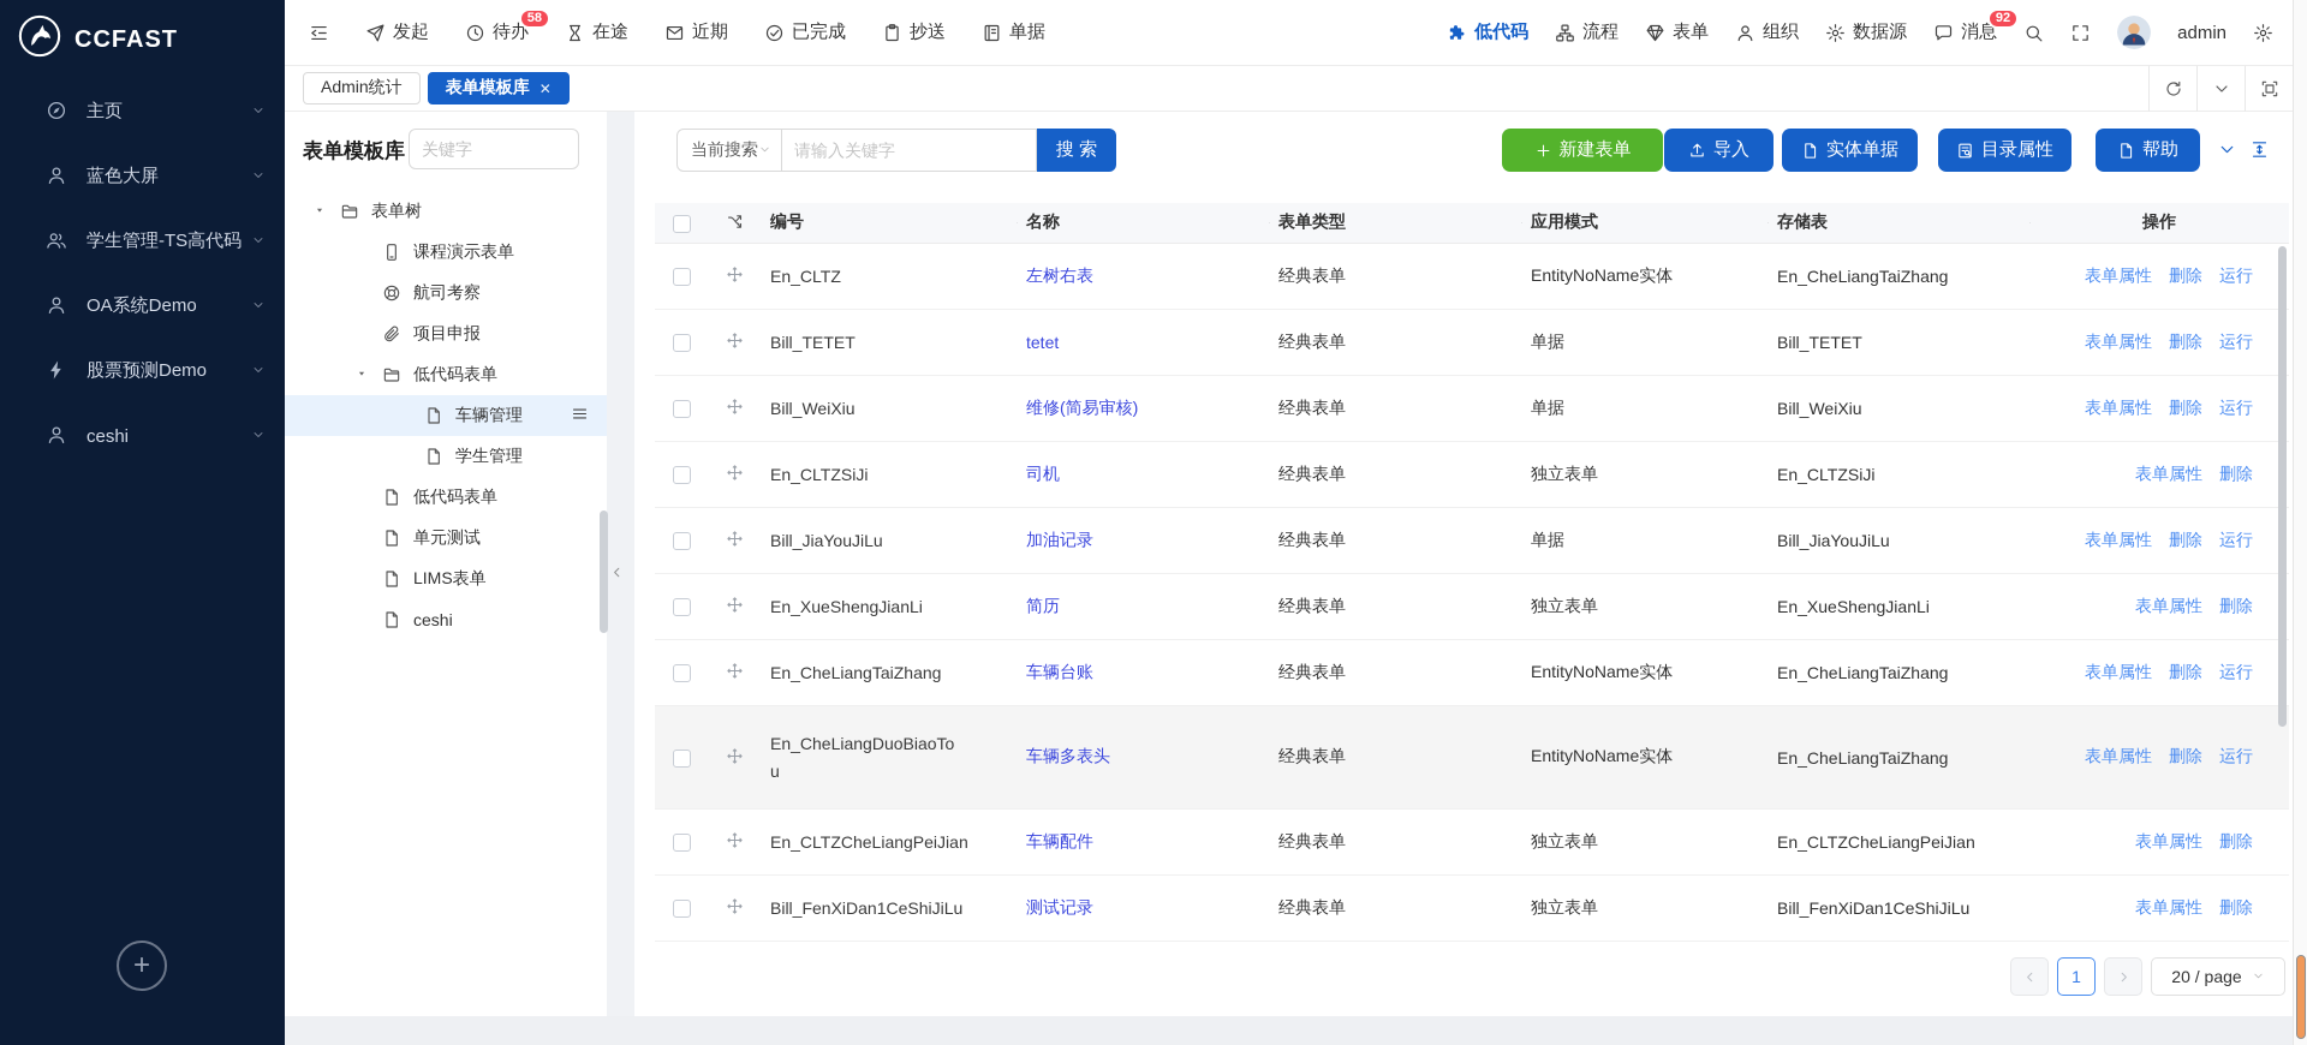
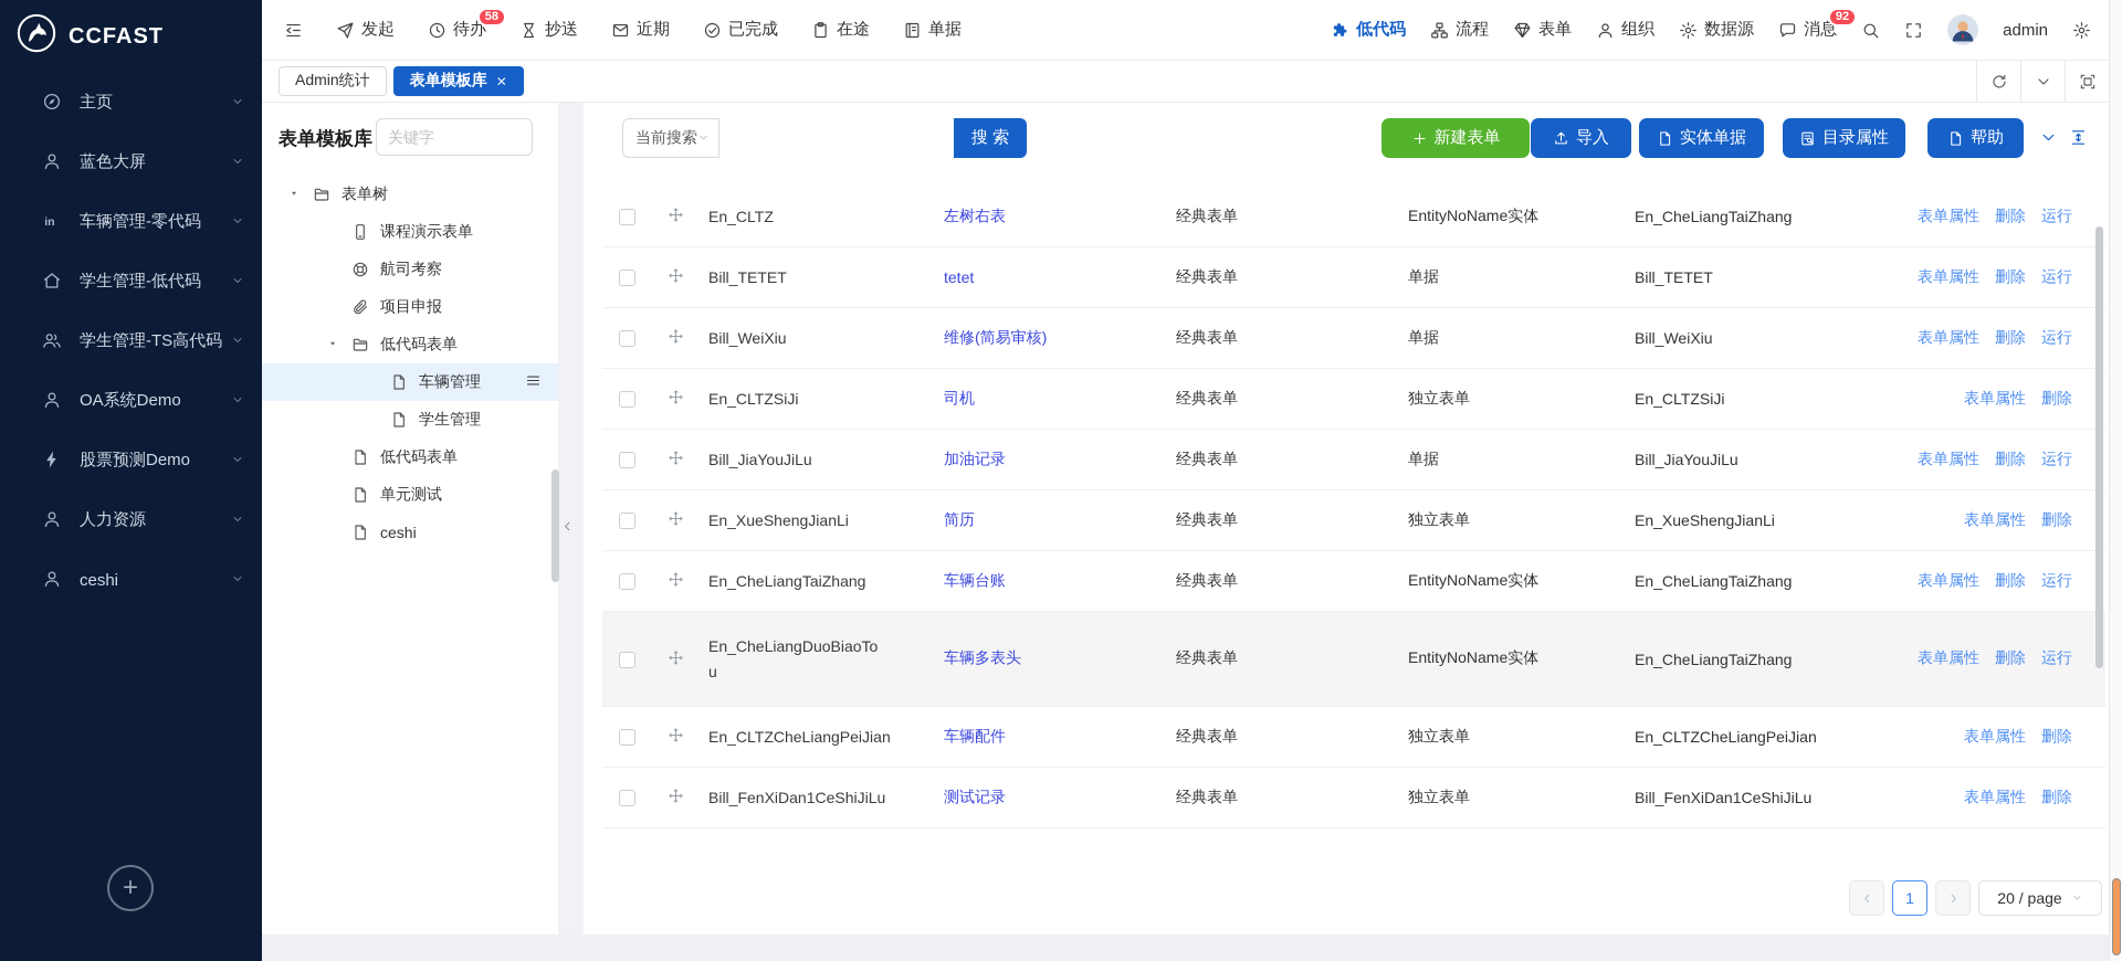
  CCFAST
  主页
  蓝色大屏
+ in
+ 车辆管理-零代码
+ 学生管理-低代码
  学生管理-TS高代码
  OA系统Demo
  股票预测Demo
+ 人力资源
  ceshi
  +
  发起
  待办
  58
- 在途
+ 抄送
  近期
  已完成
- 抄送
+ 在途
  单据
  低代码
  流程
  表单
  组织
  数据源
  消息
  92
  admin
  Admin统计
  表单模板库
  ✕
  表单模板库
  关键字
  表单树
  课程演示表单
  航司考察
  项目申报
  低代码表单
  车辆管理
  学生管理
  低代码表单
  单元测试
- LIMS表单
  ceshi
  当前搜索
- 请输入关键字
  搜 索
  新建表单
  导入
  实体单据
  目录属性
  帮助
- 编号
- 名称
- 表单类型
- 应用模式
- 存储表
- 操作
  En_CLTZ
  左树右表
  经典表单
  EntityNoName实体
  En_CheLiangTaiZhang
  表单属性 删除 运行
  Bill_TETET
  tetet
  经典表单
  单据
  Bill_TETET
  表单属性 删除 运行
  Bill_WeiXiu
  维修(简易审核)
  经典表单
  单据
  Bill_WeiXiu
  表单属性 删除 运行
  En_CLTZSiJi
  司机
  经典表单
  独立表单
  En_CLTZSiJi
  表单属性 删除
  Bill_JiaYouJiLu
  加油记录
  经典表单
  单据
  Bill_JiaYouJiLu
  表单属性 删除 运行
  En_XueShengJianLi
  简历
  经典表单
  独立表单
  En_XueShengJianLi
  表单属性 删除
  En_CheLiangTaiZhang
  车辆台账
  经典表单
  EntityNoName实体
  En_CheLiangTaiZhang
  表单属性 删除 运行
  En_CheLiangDuoBiaoTo
  u
  车辆多表头
  经典表单
  EntityNoName实体
  En_CheLiangTaiZhang
  表单属性 删除 运行
  En_CLTZCheLiangPeiJian
  车辆配件
  经典表单
  独立表单
  En_CLTZCheLiangPeiJian
  表单属性 删除
  Bill_FenXiDan1CeShiJiLu
  测试记录
  经典表单
  独立表单
  Bill_FenXiDan1CeShiJiLu
  表单属性 删除
  1
  20 / page
